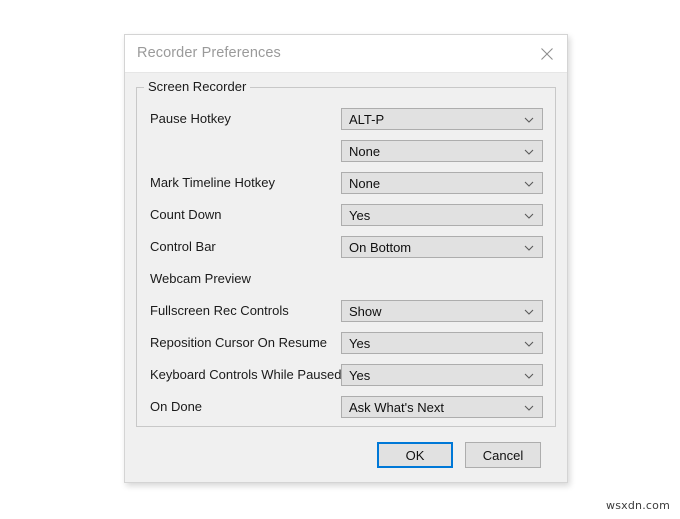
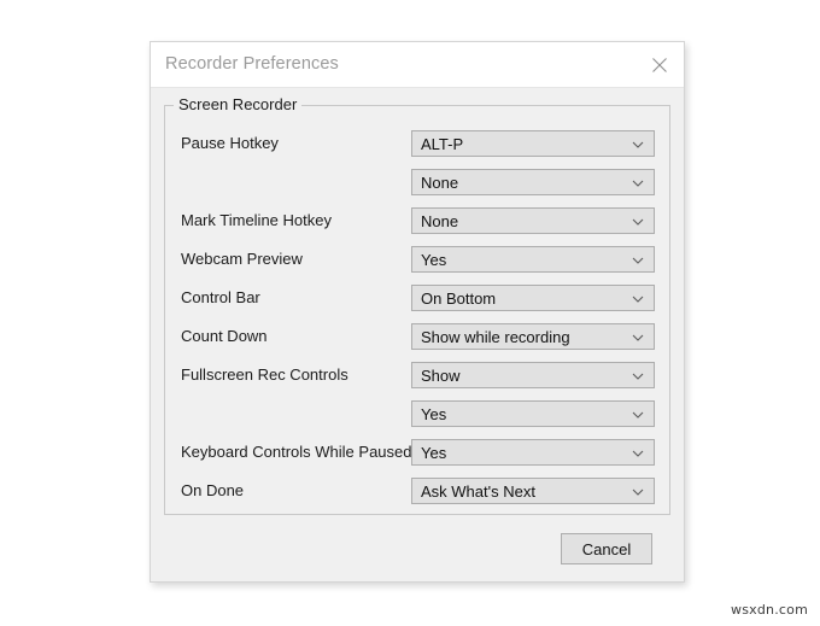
  Recorder Preferences
  Screen Recorder
  Pause Hotkey
  ALT-P
  None
  Mark Timeline Hotkey
  None
- Count Down
+ Webcam Preview
  Yes
  Control Bar
  On Bottom
- Webcam Preview
+ Count Down
+ Show while recording
  Fullscreen Rec Controls
  Show
- Reposition Cursor On Resume
  Yes
  Keyboard Controls While Paused
  Yes
  On Done
  Ask What's Next
- OK
  Cancel
  wsxdn.com
